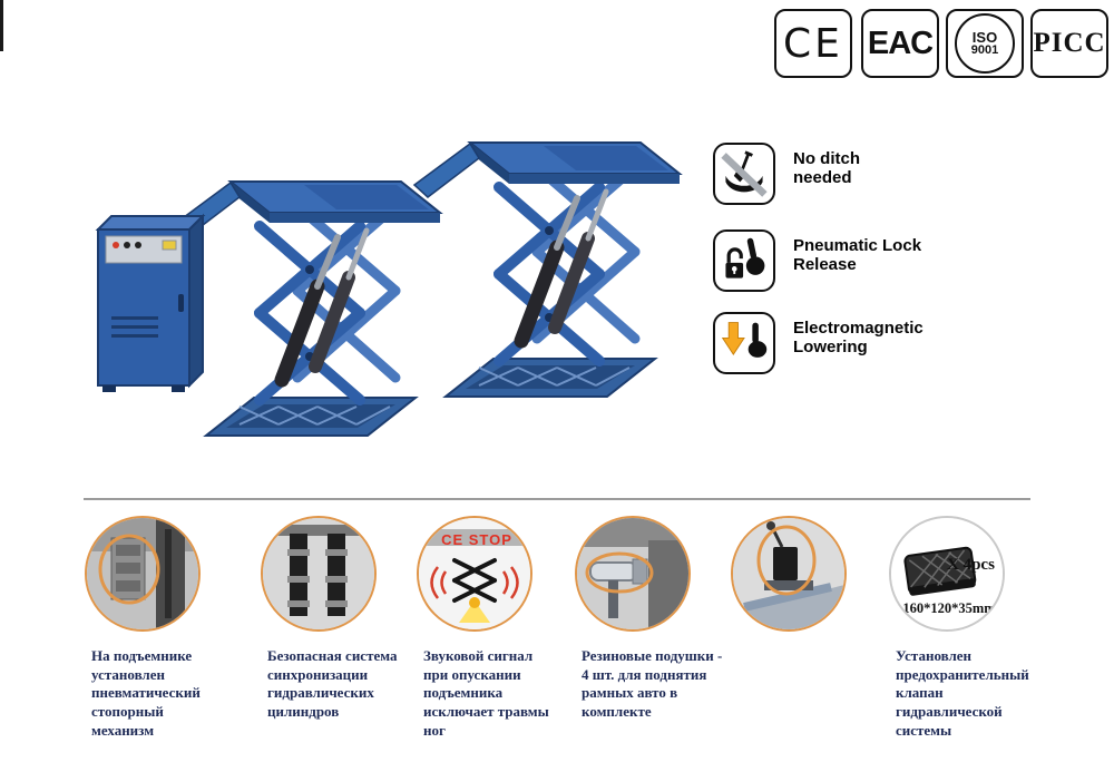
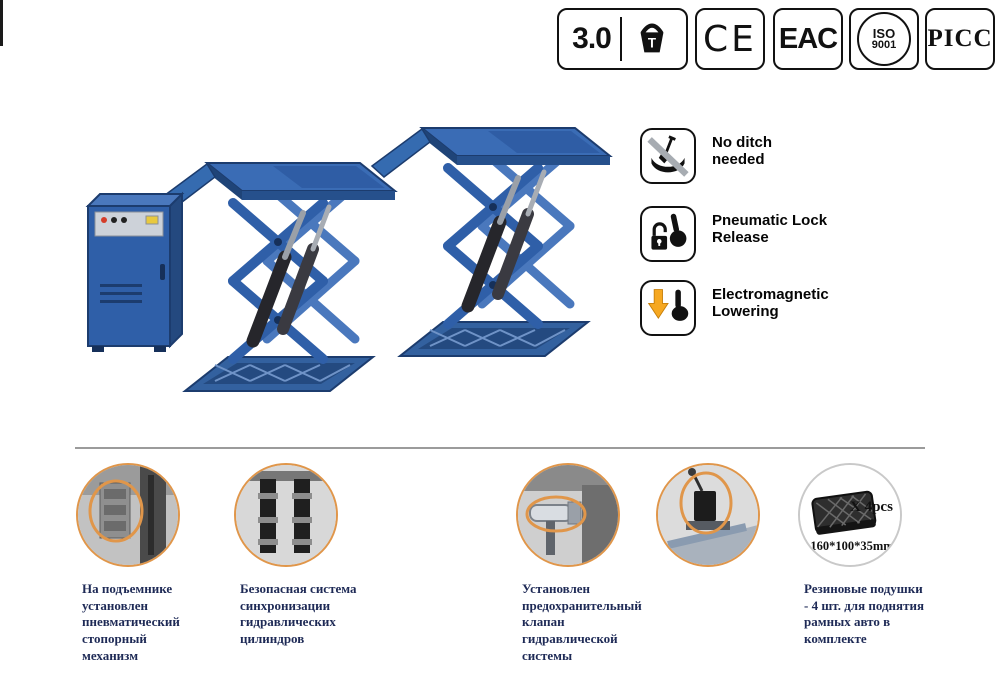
+ 3.0
+ T
  CE
  EAC
  ISO
  9001
  PICC
  No ditch needed
  Pneumatic Lock Release
  Electromagnetic Lowering
  На подъемнике установлен пневматический стопорный механизм
  Безопасная система синхронизации гидравлических цилиндров
- CE STOP
- Звуковой сигнал при опускании подъемника исключает травмы ног
- Резиновые подушки - 4 шт. для поднятия рамных авто в комплекте
+ Установлен предохранительный клапан гидравлической системы
  X 4pcs
- 160*120*35mm
+ 160*100*35mm
- Установлен предохранительный клапан гидравлической системы
+ Резиновые подушки - 4 шт. для поднятия рамных авто в комплекте
